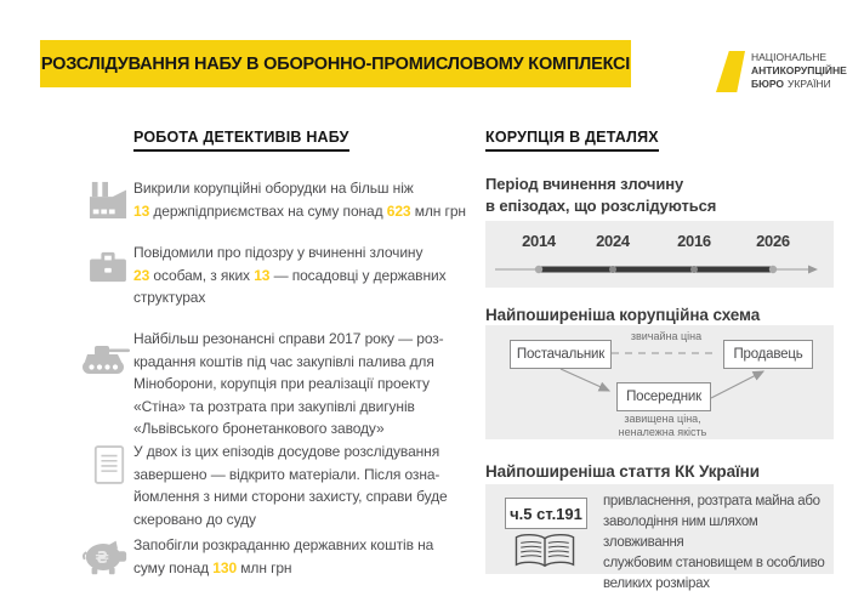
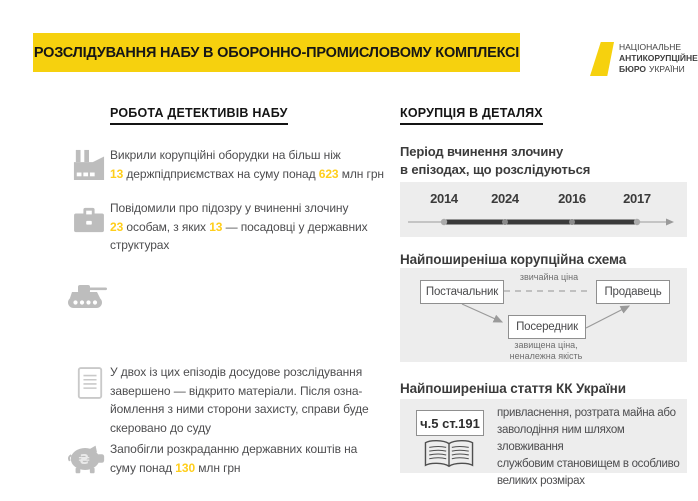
  РОЗСЛІДУВАННЯ НАБУ В ОБОРОННО-ПРОМИСЛОВОМУ КОМПЛЕКСІ
  НАЦІОНАЛЬНЕ
  АНТИКОРУПЦІЙНЕ
  БЮРО УКРАЇНИ
  РОБОТА ДЕТЕКТИВІВ НАБУ
  Викрили корупційні оборудки на більш ніж
  13 держпідприємствах на суму понад 623 млн грн
  Повідомили про підозру у вчиненні злочину
  23 особам, з яких 13 — посадовці у державних
  структурах
- Найбільш резонансні справи 2017 року — роз-
- крадання коштів під час закупівлі палива для
- Міноборони, корупція при реалізації проекту
- «Стіна» та розтрата при закупівлі двигунів
- «Львівського бронетанкового заводу»
  У двох із цих епізодів досудове розслідування
  завершено — відкрито матеріали. Після озна-
  йомлення з ними сторони захисту, справи буде
  скеровано до суду
  ₴
  Запобігли розкраданню державних коштів на
  суму понад 130 млн грн
  КОРУПЦІЯ В ДЕТАЛЯХ
  Період вчинення злочину
  в епізодах, що розслідуються
  2014
  2024
  2016
- 2026
+ 2017
  Найпоширеніша корупційна схема
  звичайна ціна
  Постачальник
  Продавець
  Посередник
  завищена ціна,
  неналежна якість
  Найпоширеніша стаття КК України
  ч.5 ст.191
  привласнення, розтрата майна або
  заволодіння ним шляхом зловживання
  службовим становищем в особливо
  великих розмірах
